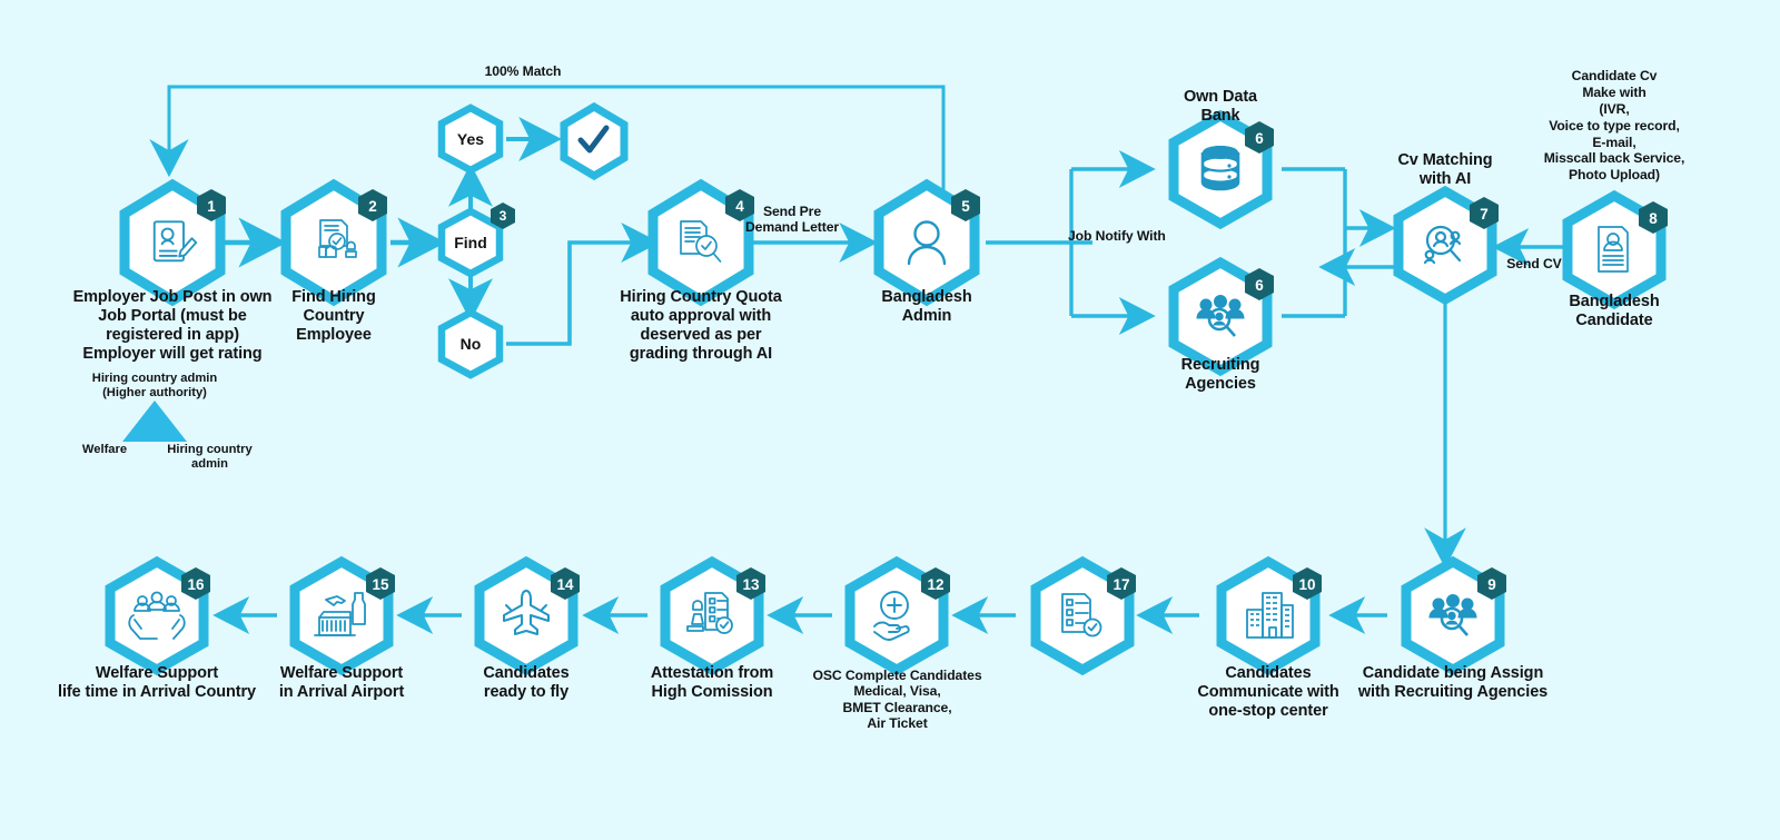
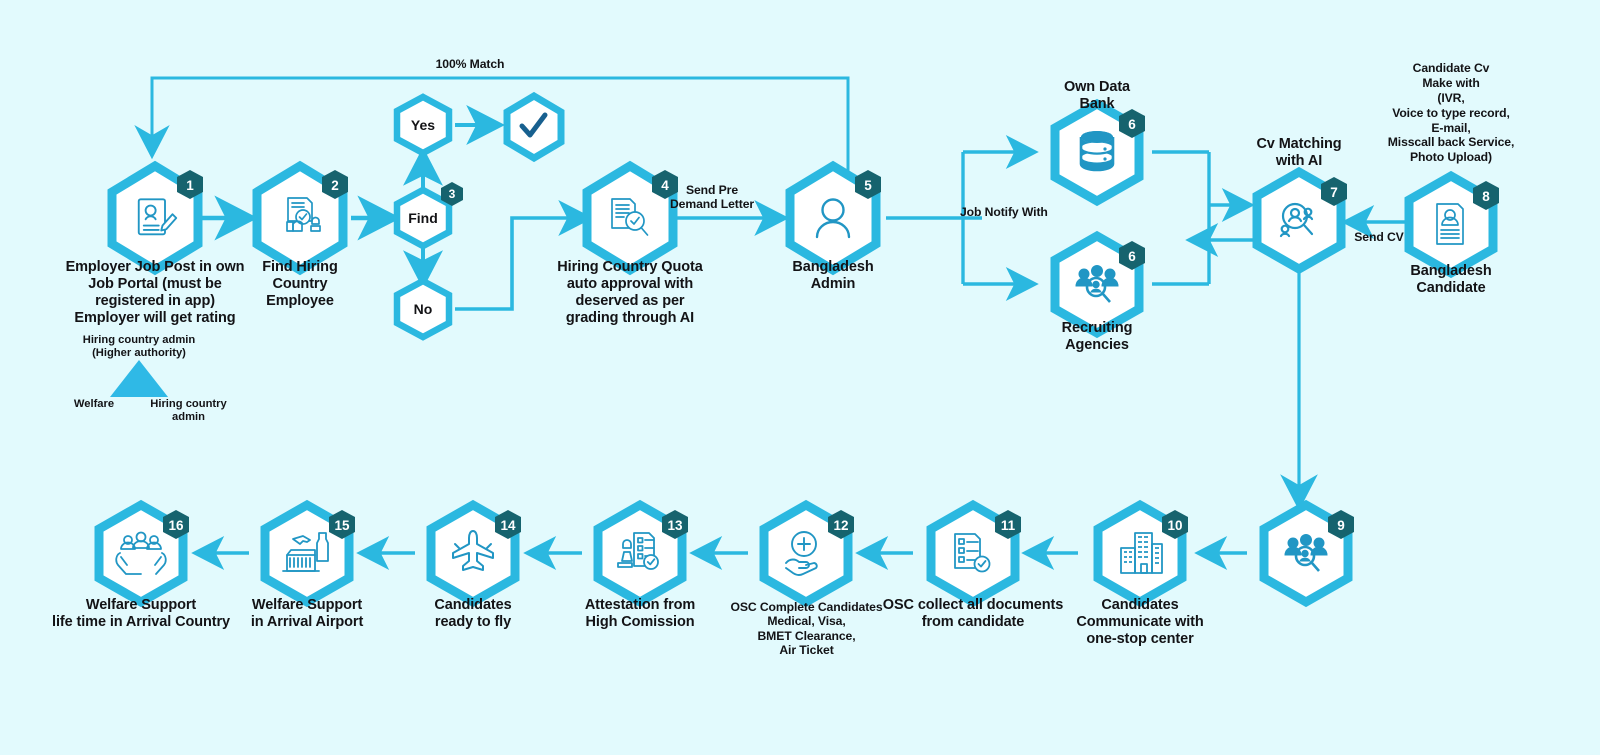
  1
  2
  3
  4
  5
  6
  6
  7
  8
  9
  10
- 17
+ 11
  12
  13
  14
  15
  16
  Find
  Yes
  No
  Employer Job Post in own
  Job Portal (must be
  registered in app)
  Employer will get rating
  Find Hiring
  Country
  Employee
  Hiring Country Quota
  auto approval with
  deserved as per
  grading through AI
  Bangladesh
  Admin
  Own Data
  Bank
  Recruiting
  Agencies
  Cv Matching
  with AI
  Candidate Cv
  Make with
  (IVR,
  Voice to type record,
  E-mail,
  Misscall back Service,
  Photo Upload)
  Bangladesh
  Candidate
- Candidate being Assign
- with Recruiting Agencies
  Candidates
  Communicate with
  one-stop center
+ OSC collect all documents
+ from candidate
  OSC Complete Candidates
  Medical, Visa,
  BMET Clearance,
  Air Ticket
  Attestation from
  High Comission
  Candidates
  ready to fly
  Welfare Support
  in Arrival Airport
  Welfare Support
  life time in Arrival Country
  100% Match
  Send Pre
  Demand Letter
  Job Notify With
  Send CV
  Hiring country admin
  (Higher authority)
  Welfare
  Hiring country
  admin
